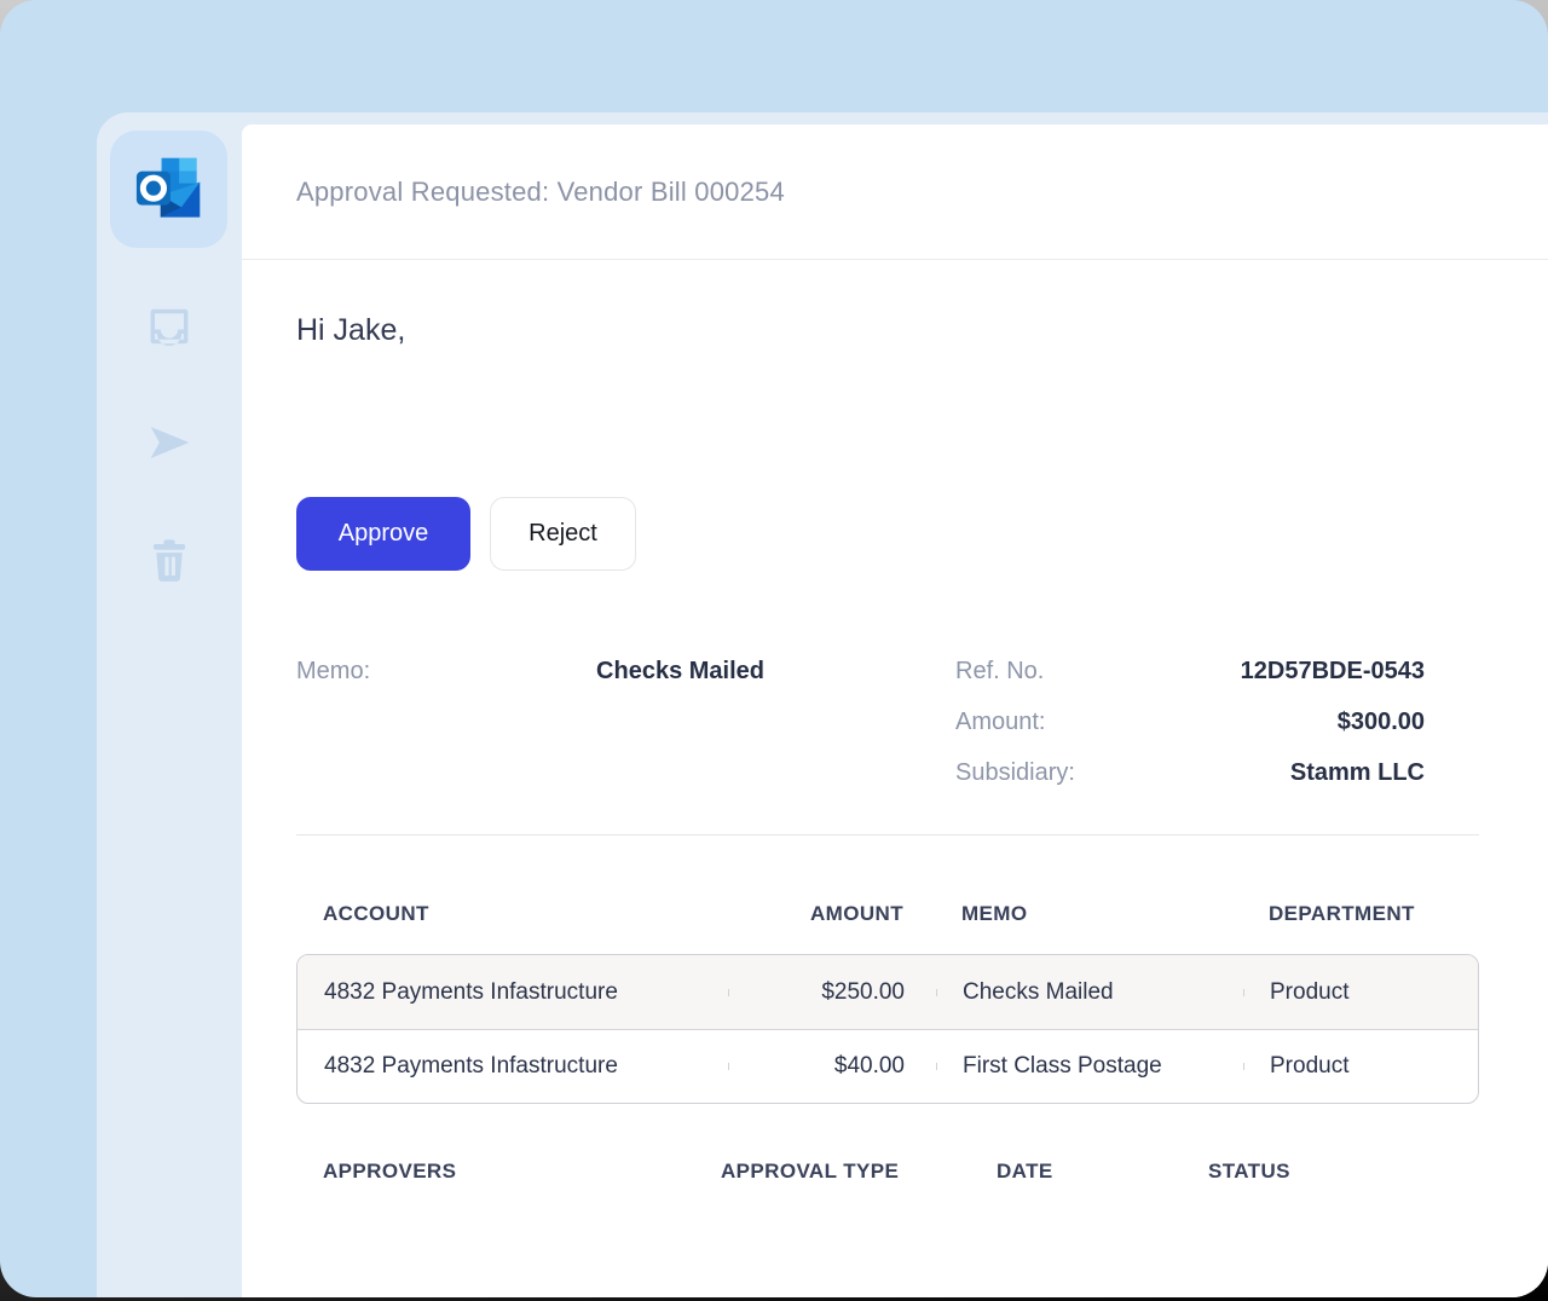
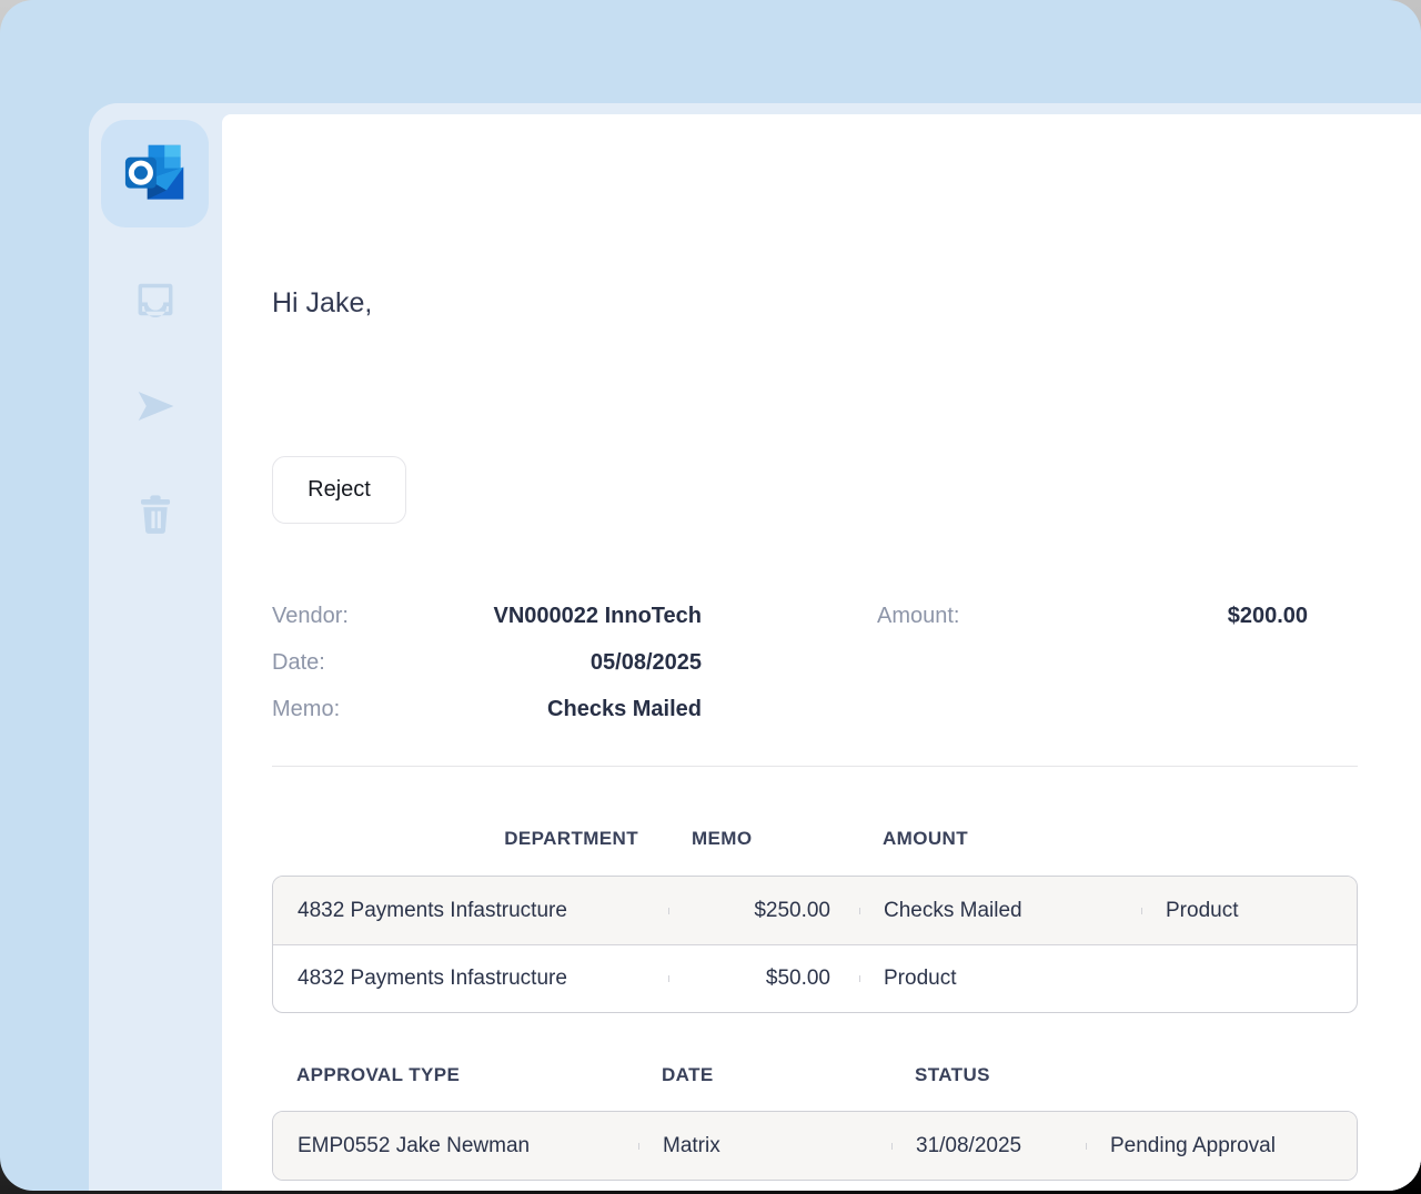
- Approval Requested: Vendor Bill 000254
  Hi Jake,
- Approve
  Reject
+ Vendor:
+ VN000022 InnoTech
+ Date:
+ 05/08/2025
  Memo:
  Checks Mailed
- Ref. No.
- 12D57BDE-0543
  Amount:
- $300.00
+ $200.00
- Subsidiary:
- Stamm LLC
- ACCOUNT
- AMOUNT
+ DEPARTMENT
  MEMO
- DEPARTMENT
+ AMOUNT
  4832 Payments Infastructure
  $250.00
  Checks Mailed
  Product
  4832 Payments Infastructure
- $40.00
+ $50.00
- First Class Postage
  Product
- APPROVERS
  APPROVAL TYPE
  DATE
  STATUS
+ EMP0552 Jake Newman
+ Matrix
+ 31/08/2025
+ Pending Approval
